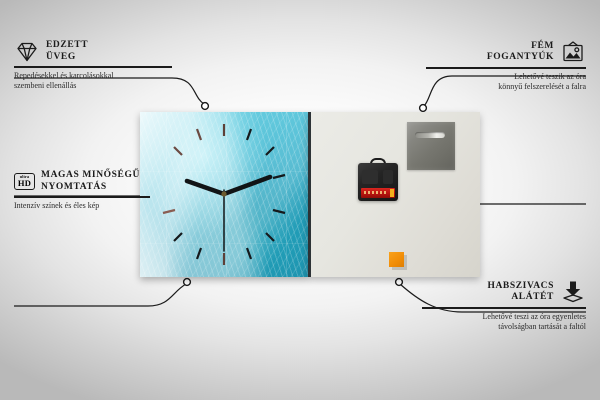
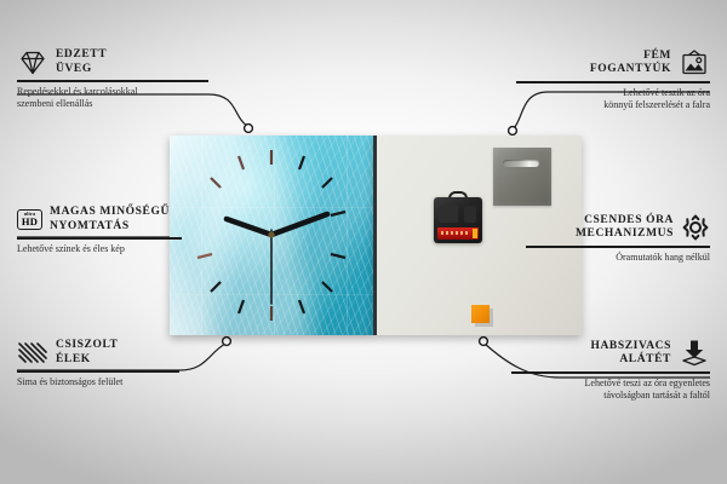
  EDZETT
  ÜVEG
  Repedésekkel és karcolásokkal
  szembeni ellenállás
  HD
  MAGAS MINŐSÉGŰ
  NYOMTATÁS
- Intenzív színek és éles kép
+ Lehetővé színek és éles kép
+ CSISZOLT
+ ÉLEK
+ Sima és biztonságos felület
  FÉM
  FOGANTYÚK
  Lehetővé teszik az óra
  könnyű felszerelését a falra
+ CSENDES ÓRA
+ MECHANIZMUS
+ Óramutatók hang nélkül
  HABSZIVACS
  ALÁTÉT
  Lehetővé teszi az óra egyenletes
  távolságban tartását a faltól
